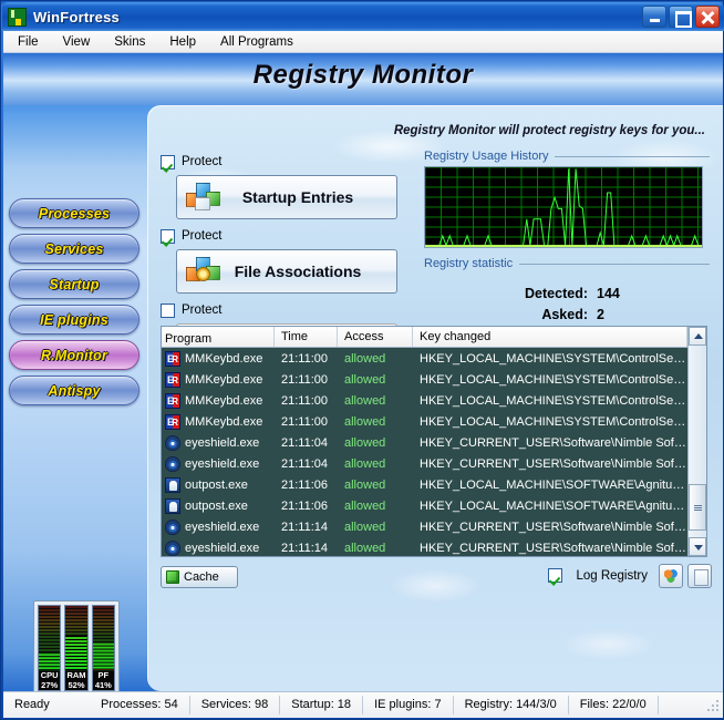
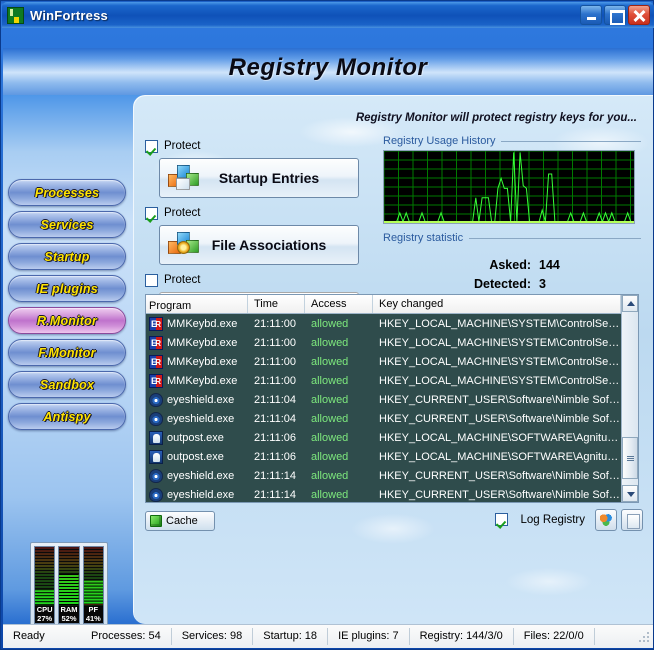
  WinFortress
- File
- View
- Skins
- Help
- All Programs
  Registry Monitor
  Processes
  Services
  Startup
  IE plugins
  R.Monitor
+ F.Monitor
+ Sandbox
  Antispy
  CPU
  27%
  RAM
  52%
  PF
  41%
  Registry Monitor will protect registry keys for you...
  Protect
  Startup Entries
  Protect
  File Associations
  Protect
  Registry Usage History
  Registry statistic
- Detected:
+ Asked:
  144
- Asked:
+ Detected:
- 2
+ 3
  Program
  Time
  Access
  Key changed
  MMKeybd.exe
  21:11:00
  allowed
  HKEY_LOCAL_MACHINE\SYSTEM\ControlSet0
  MMKeybd.exe
  21:11:00
  allowed
  HKEY_LOCAL_MACHINE\SYSTEM\ControlSet0
  MMKeybd.exe
  21:11:00
  allowed
  HKEY_LOCAL_MACHINE\SYSTEM\ControlSet0
  MMKeybd.exe
  21:11:00
  allowed
  HKEY_LOCAL_MACHINE\SYSTEM\ControlSet0
  eyeshield.exe
  21:11:04
  allowed
  HKEY_CURRENT_USER\Software\Nimble Softw
  eyeshield.exe
  21:11:04
  allowed
  HKEY_CURRENT_USER\Software\Nimble Softw
  outpost.exe
  21:11:06
  allowed
  HKEY_LOCAL_MACHINE\SOFTWARE\Agnitum\
  outpost.exe
  21:11:06
  allowed
  HKEY_LOCAL_MACHINE\SOFTWARE\Agnitum\
  eyeshield.exe
  21:11:14
  allowed
  HKEY_CURRENT_USER\Software\Nimble Softw
  eyeshield.exe
  21:11:14
  allowed
  HKEY_CURRENT_USER\Software\Nimble Softw
  Cache
  Log Registry
  Ready
  Processes: 54
  Services: 98
  Startup: 18
  IE plugins: 7
  Registry: 144/3/0
  Files: 22/0/0
